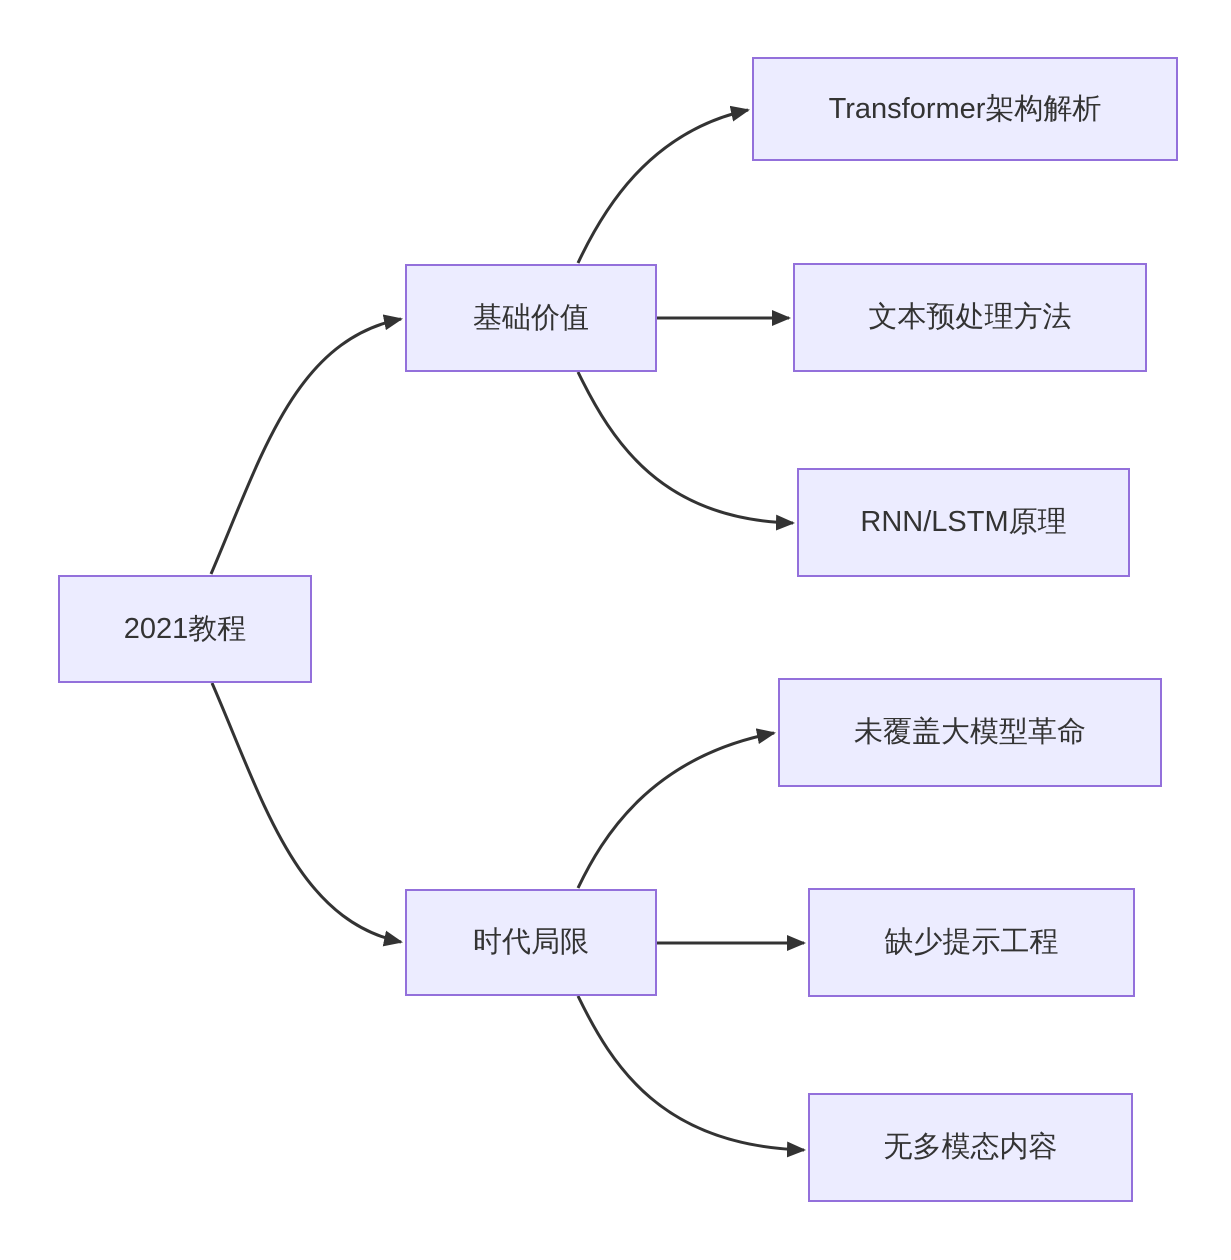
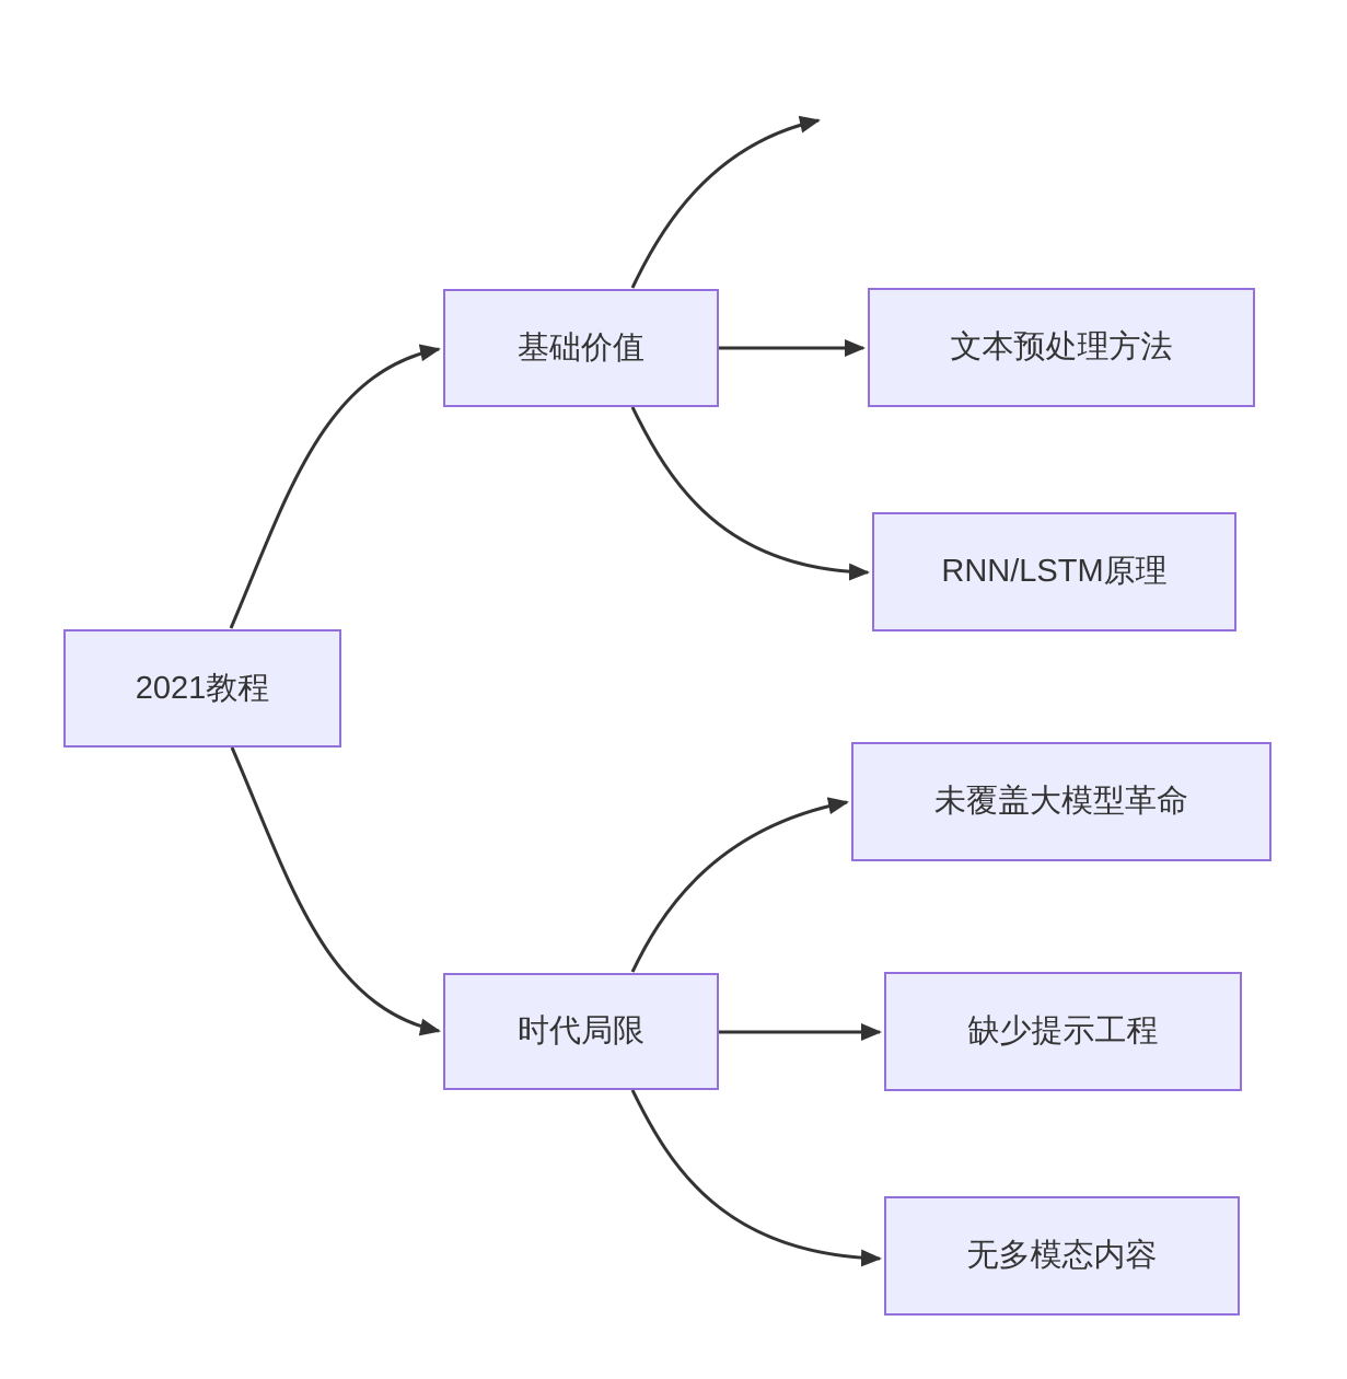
  2021教程
  基础价值
  时代局限
- Transformer架构解析
  文本预处理方法
  RNN/LSTM原理
  未覆盖大模型革命
  缺少提示工程
  无多模态内容
